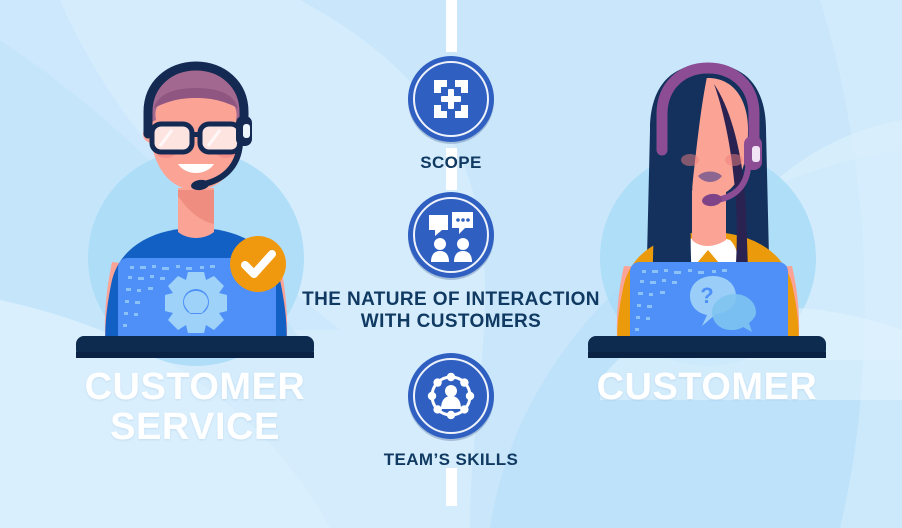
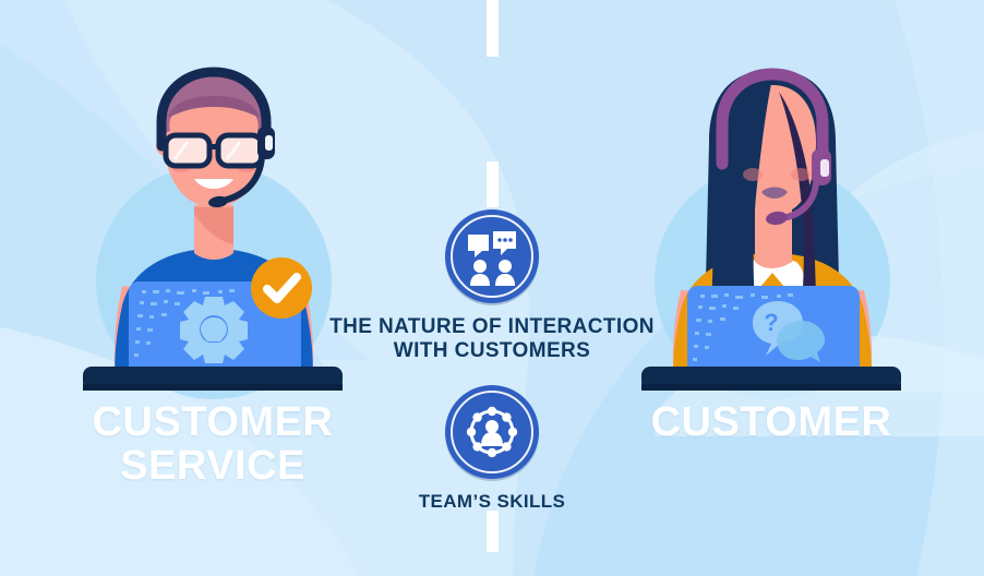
  ?
- SCOPE
  THE NATURE OF INTERACTION WITH CUSTOMERS
  TEAM’S SKILLS
  CUSTOMER
  SERVICE
  CUSTOMER
